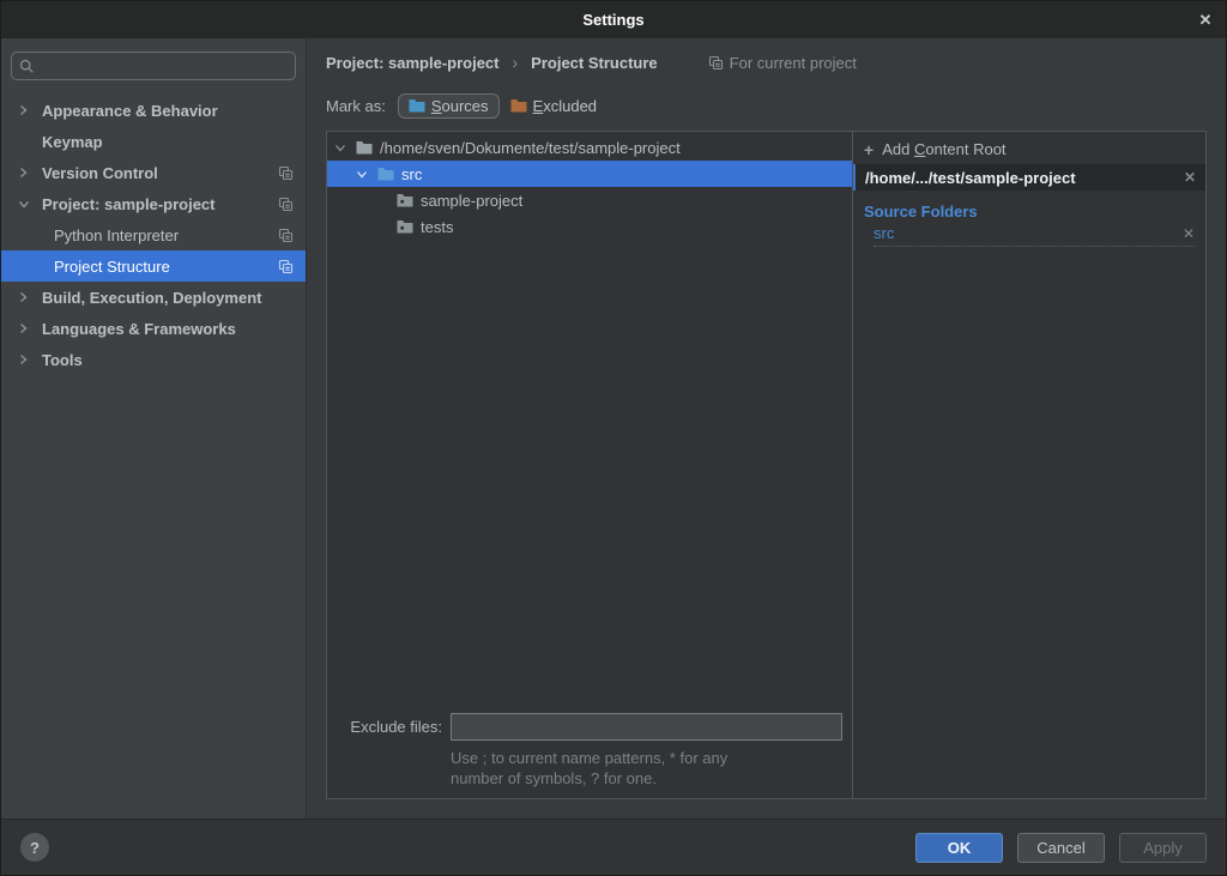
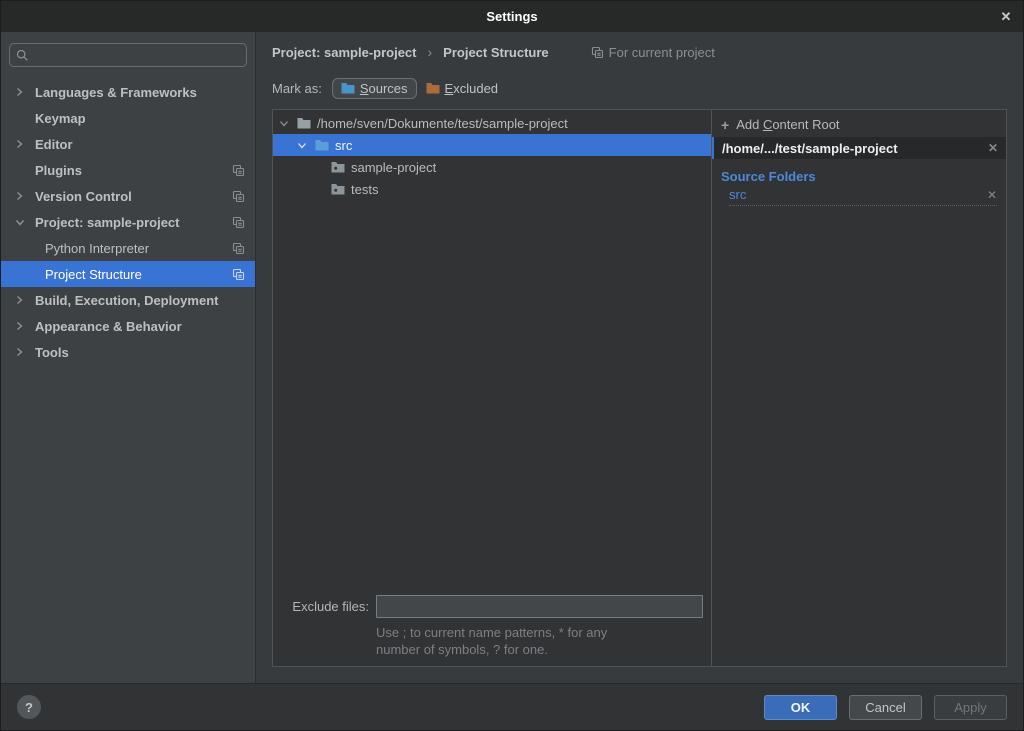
  Settings
  ✕
- Appearance & Behavior
+ Languages & Frameworks
  Keymap
+ Editor
+ Plugins
  Version Control
  Project: sample-project
  Python Interpreter
  Project Structure
  Build, Execution, Deployment
- Languages & Frameworks
+ Appearance & Behavior
  Tools
  Project: sample-project
  ›
  Project Structure
  For current project
  Mark as:
  Sources
  Excluded
  /home/sven/Dokumente/test/sample-project
  src
  sample-project
  tests
  Exclude files:
  Use ; to current name patterns, * for any
  number of symbols, ? for one.
  +
  Add Content Root
  /home/.../test/sample-project
  ✕
  Source Folders
  src
  ✕
  ?
  OK
  Cancel
  Apply
